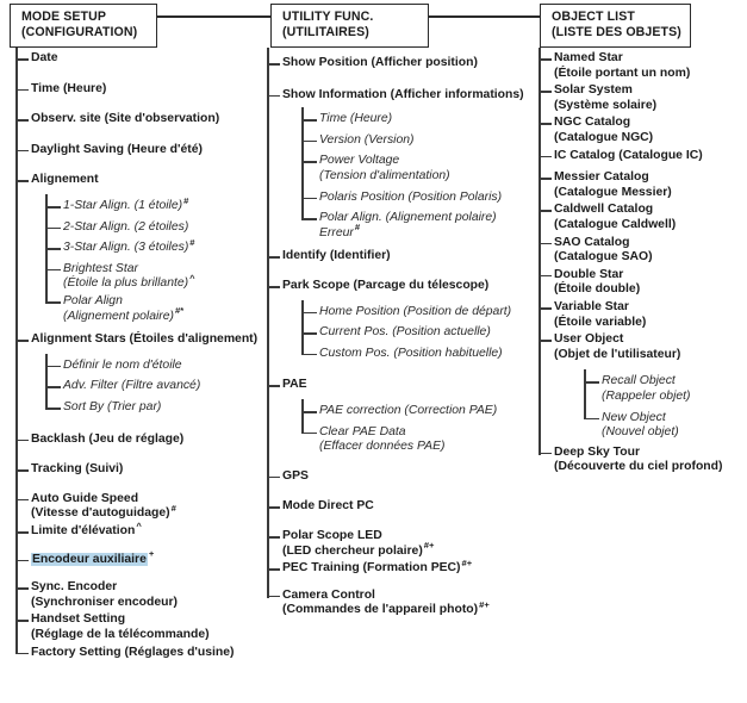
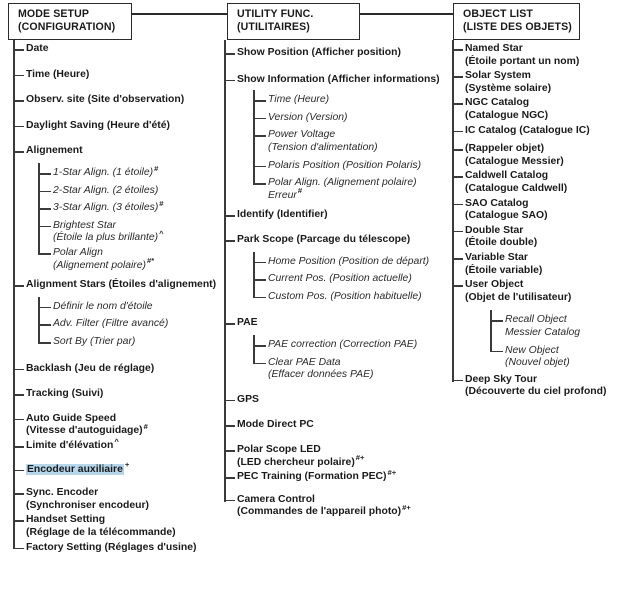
  MODE SETUP
  (CONFIGURATION)
  UTILITY FUNC.
  (UTILITAIRES)
  OBJECT LIST
  (LISTE DES OBJETS)
  Date
  Time (Heure)
  Observ. site (Site d'observation)
  Daylight Saving (Heure d'été)
  Alignement
  1-Star Align. (1 étoile)#
  2-Star Align. (2 étoiles)
  3-Star Align. (3 étoiles)#
  Brightest Star
  (Étoile la plus brillante)^
  Polar Align
  (Alignement polaire)#*
  Alignment Stars (Étoiles d'alignement)
  Définir le nom d'étoile
  Adv. Filter (Filtre avancé)
  Sort By (Trier par)
  Backlash (Jeu de réglage)
  Tracking (Suivi)
  Auto Guide Speed
  (Vitesse d'autoguidage)#
  Limite d'élévation^
  Encodeur auxiliaire +
  Sync. Encoder
  (Synchroniser encodeur)
  Handset Setting
  (Réglage de la télécommande)
  Factory Setting (Réglages d'usine)
  Show Position (Afficher position)
  Show Information (Afficher informations)
  Time (Heure)
  Version (Version)
  Power Voltage
  (Tension d'alimentation)
  Polaris Position (Position Polaris)
  Polar Align. (Alignement polaire)
  Erreur#
  Identify (Identifier)
  Park Scope (Parcage du télescope)
  Home Position (Position de départ)
  Current Pos. (Position actuelle)
  Custom Pos. (Position habituelle)
  PAE
  PAE correction (Correction PAE)
  Clear PAE Data
  (Effacer données PAE)
  GPS
  Mode Direct PC
  Polar Scope LED
  (LED chercheur polaire)#+
  PEC Training (Formation PEC)#+
  Camera Control
  (Commandes de l'appareil photo)#+
  Named Star
  (Étoile portant un nom)
  Solar System
  (Système solaire)
  NGC Catalog
  (Catalogue NGC)
  IC Catalog (Catalogue IC)
- Messier Catalog
+ (Rappeler objet)
  (Catalogue Messier)
  Caldwell Catalog
  (Catalogue Caldwell)
  SAO Catalog
  (Catalogue SAO)
  Double Star
  (Étoile double)
  Variable Star
  (Étoile variable)
  User Object
  (Objet de l'utilisateur)
  Recall Object
- (Rappeler objet)
+ Messier Catalog
  New Object
  (Nouvel objet)
  Deep Sky Tour
  (Découverte du ciel profond)
